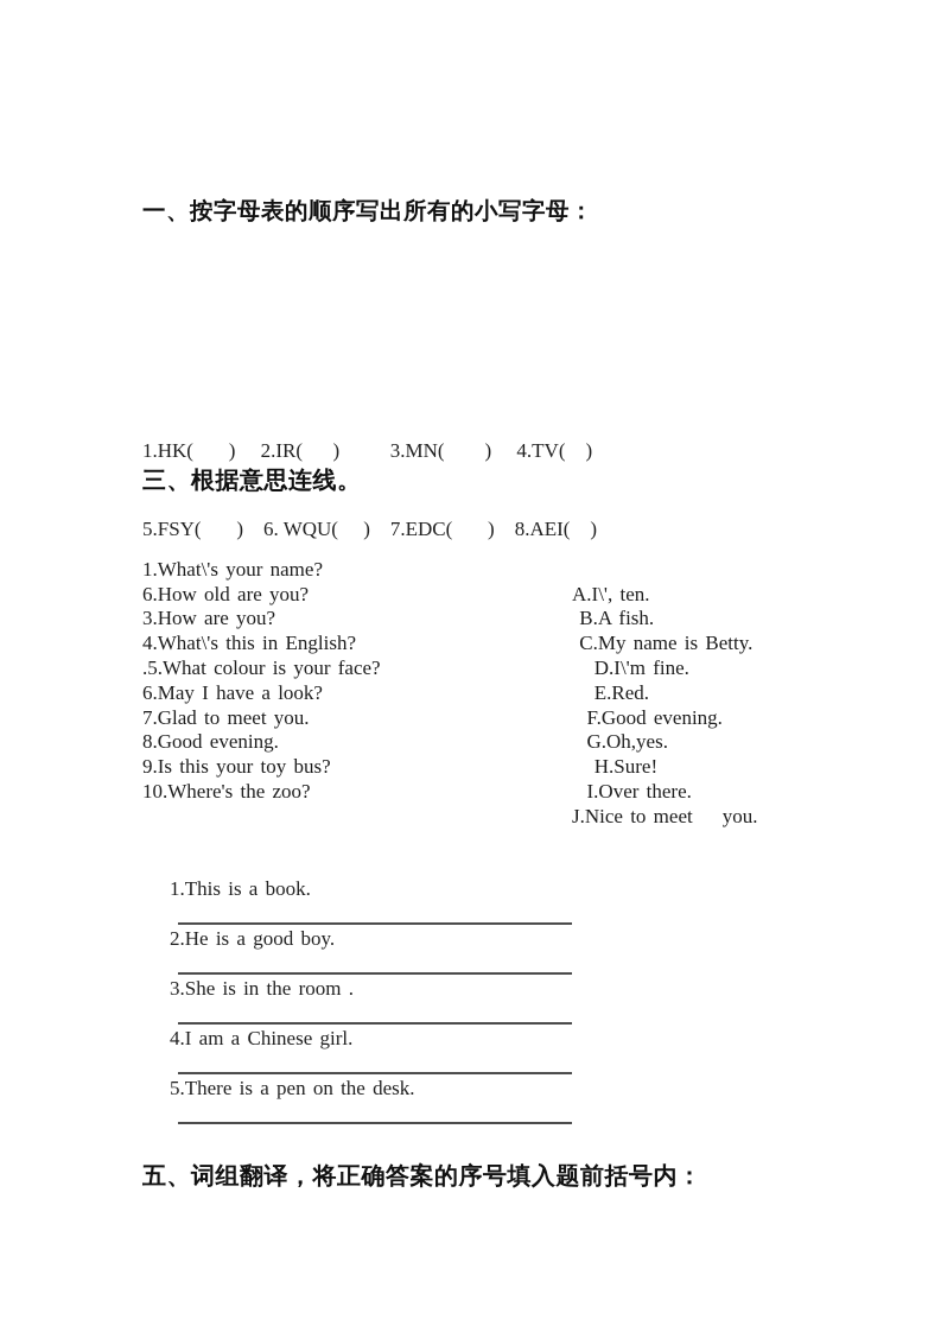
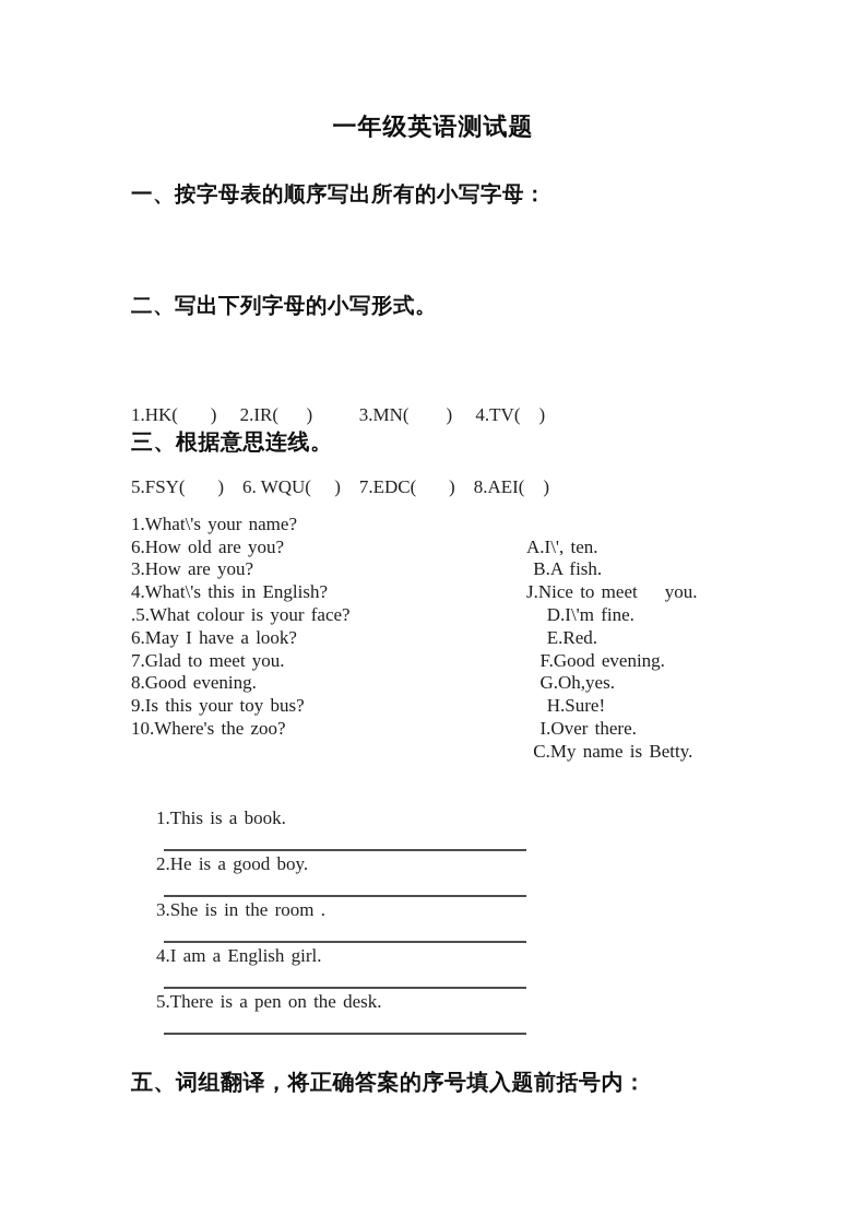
+ 一年级英语测试题
  一、按字母表的顺序写出所有的小写字母：
+ 二、写出下列字母的小写形式。
  1.HK( ) 2.IR( ) 3.MN( ) 4.TV( )
  5.FSY( ) 6. WQU( ) 7.EDC( ) 8.AEI( )
  三、根据意思连线。
  1.What\'s your name?
  A.I\', ten.
  6.How old are you?
  B.A fish.
  3.How are you?
- C.My name is Betty.
+ J.Nice to meet you.
  4.What\'s this in English?
  D.I\'m fine.
  .5.What colour is your face?
  E.Red.
  6.May I have a look?
  F.Good evening.
  7.Glad to meet you.
  G.Oh,yes.
  8.Good evening.
  H.Sure!
  9.Is this your toy bus?
  I.Over there.
  10.Where's the zoo?
- J.Nice to meet you.
+ C.My name is Betty.
  1.This is a book.
  2.He is a good boy.
  3.She is in the room .
- 4.I am a Chinese girl.
+ 4.I am a English girl.
  5.There is a pen on the desk.
  五、词组翻译，将正确答案的序号填入题前括号内：
